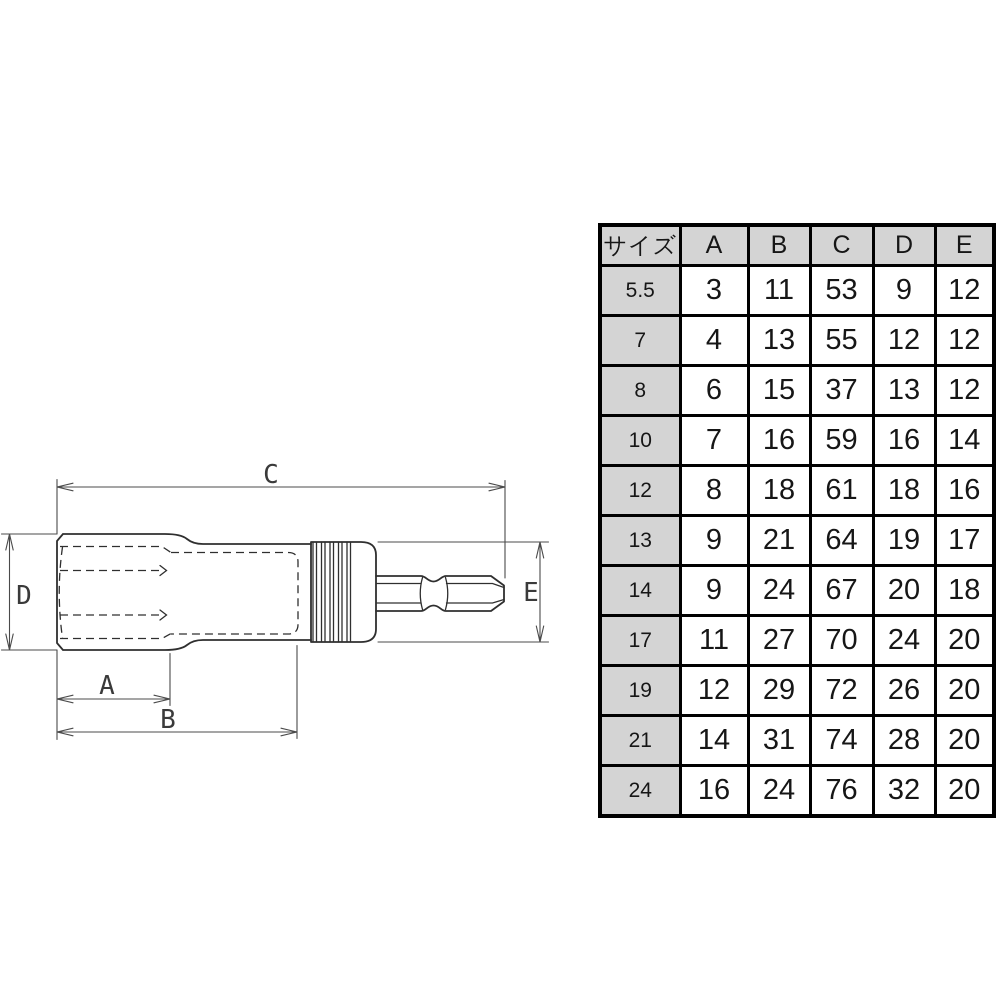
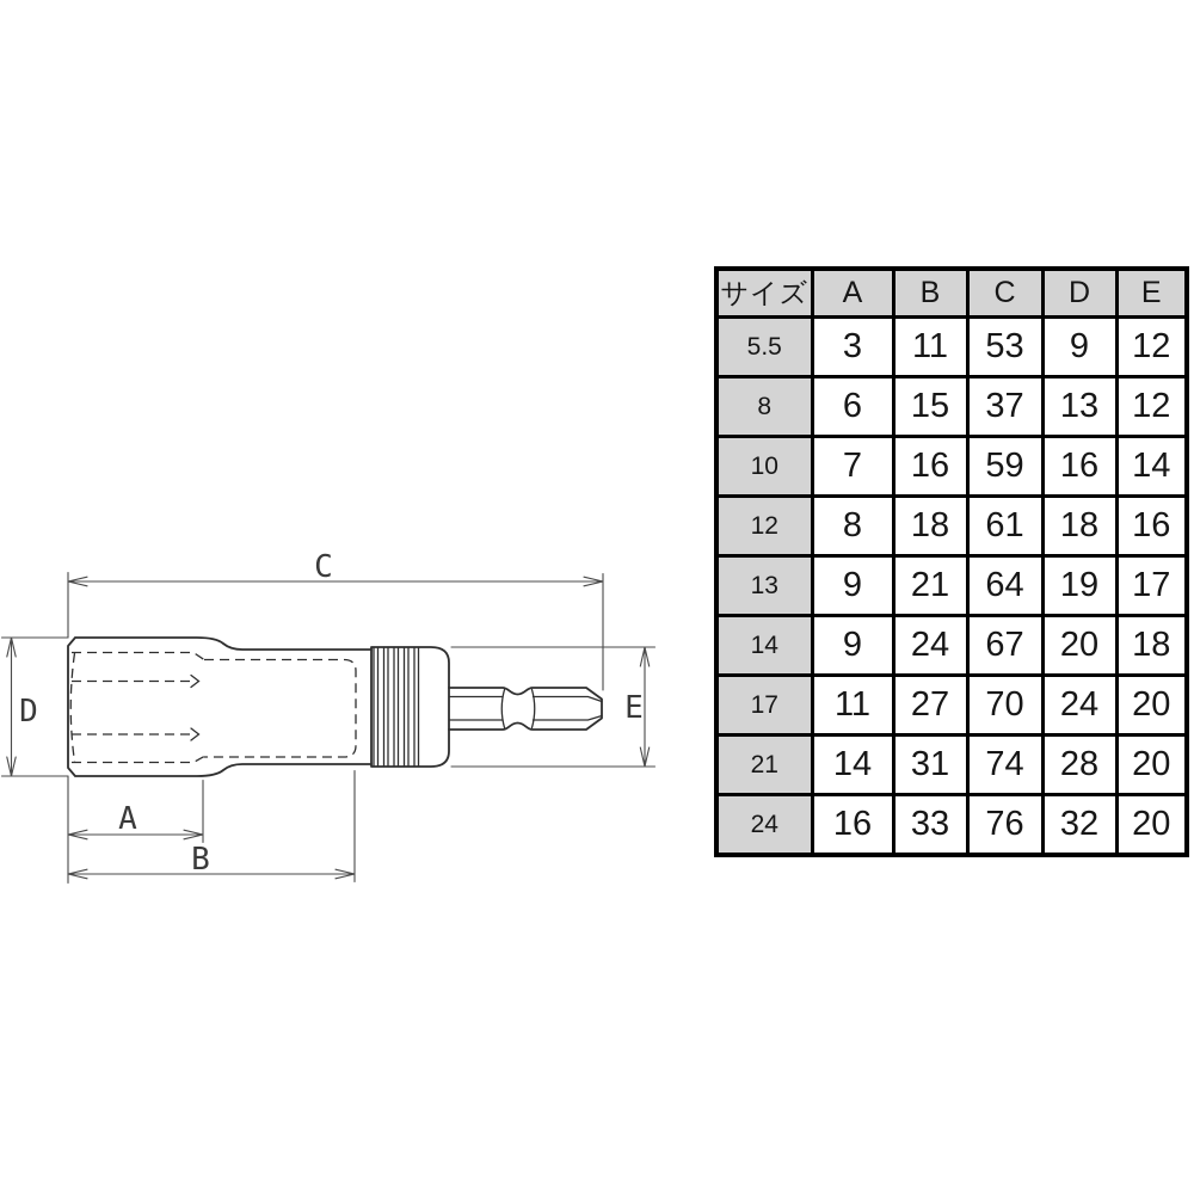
  C
  D
  E
  A
  B
  サイズ	A	B	C	D	E
  5.5	3	11	53	9	12
- 7	4	13	55	12	12
  8	6	15	37	13	12
  10	7	16	59	16	14
  12	8	18	61	18	16
  13	9	21	64	19	17
  14	9	24	67	20	18
  17	11	27	70	24	20
- 19	12	29	72	26	20
  21	14	31	74	28	20
- 24	16	24	76	32	20
+ 24	16	33	76	32	20
